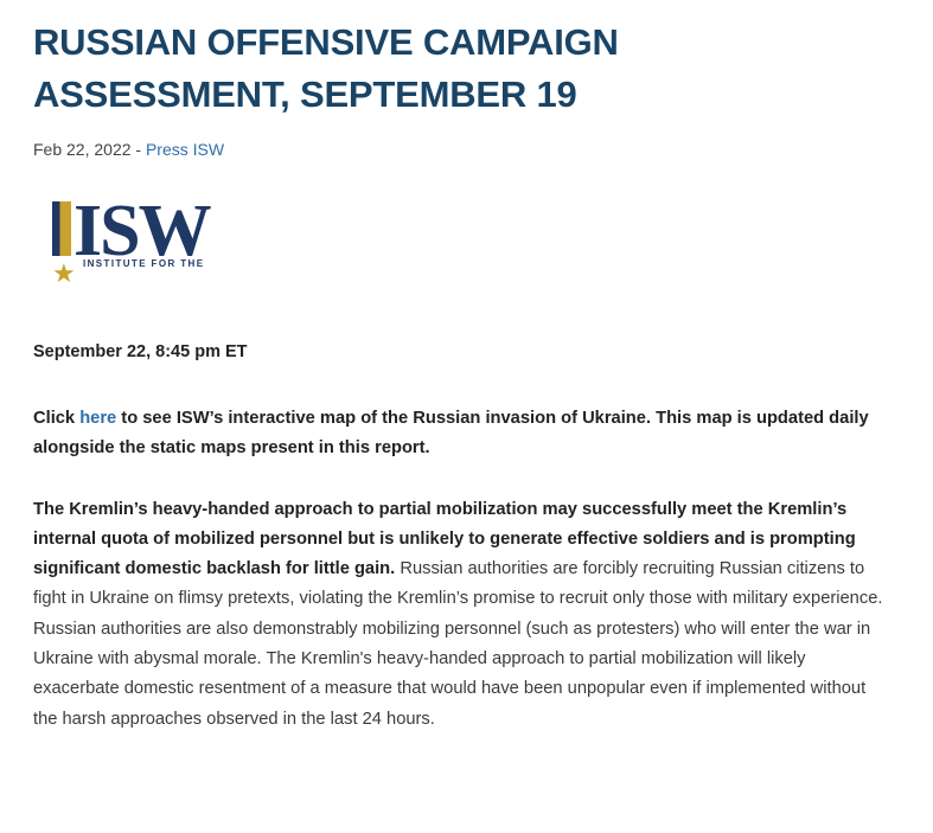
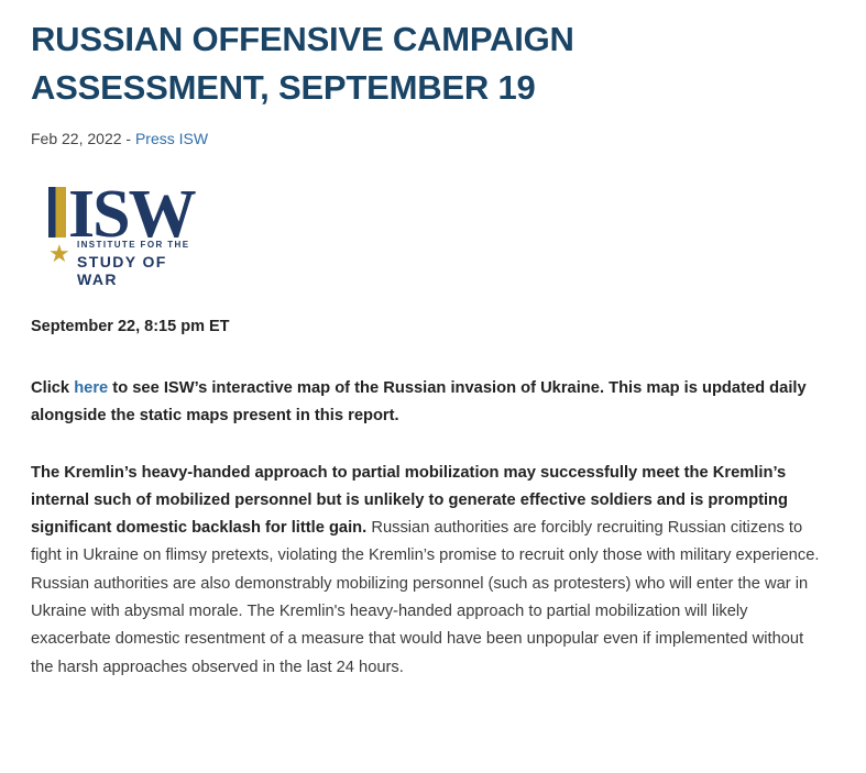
  RUSSIAN OFFENSIVE CAMPAIGN ASSESSMENT, SEPTEMBER 19
  Feb 22, 2022 - Press ISW
  ISW
  ★
  INSTITUTE FOR THE
+ STUDY OF WAR
- September 22, 8:45 pm ET
+ September 22, 8:15 pm ET
  Click here to see ISW’s interactive map of the Russian invasion of Ukraine. This map is updated daily alongside the static maps present in this report.
- The Kremlin’s heavy-handed approach to partial mobilization may successfully meet the Kremlin’s internal quota of mobilized personnel but is unlikely to generate effective soldiers and is prompting significant domestic backlash for little gain. Russian authorities are forcibly recruiting Russian citizens to fight in Ukraine on flimsy pretexts, violating the Kremlin’s promise to recruit only those with military experience. Russian authorities are also demonstrably mobilizing personnel (such as protesters) who will enter the war in Ukraine with abysmal morale. The Kremlin's heavy-handed approach to partial mobilization will likely exacerbate domestic resentment of a measure that would have been unpopular even if implemented without the harsh approaches observed in the last 24 hours.
+ The Kremlin’s heavy-handed approach to partial mobilization may successfully meet the Kremlin’s internal such of mobilized personnel but is unlikely to generate effective soldiers and is prompting significant domestic backlash for little gain. Russian authorities are forcibly recruiting Russian citizens to fight in Ukraine on flimsy pretexts, violating the Kremlin’s promise to recruit only those with military experience. Russian authorities are also demonstrably mobilizing personnel (such as protesters) who will enter the war in Ukraine with abysmal morale. The Kremlin's heavy-handed approach to partial mobilization will likely exacerbate domestic resentment of a measure that would have been unpopular even if implemented without the harsh approaches observed in the last 24 hours.
